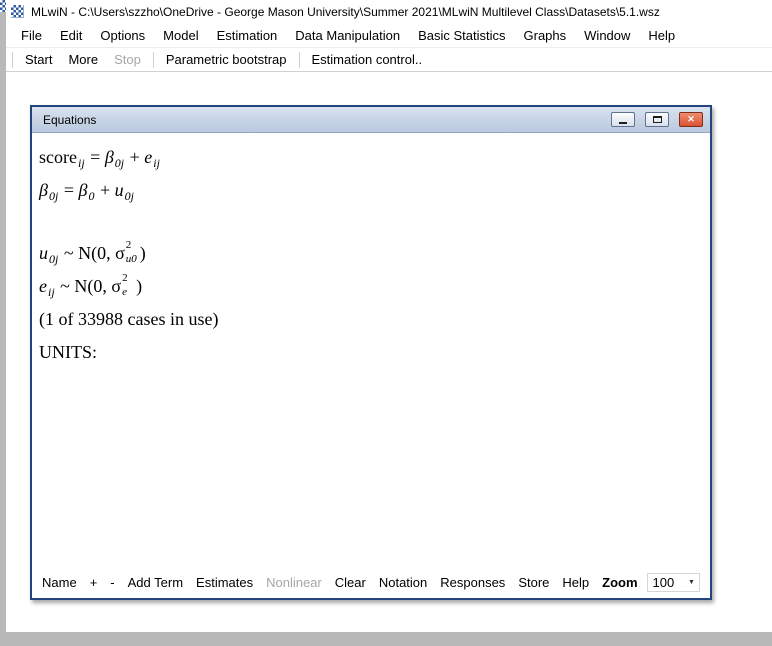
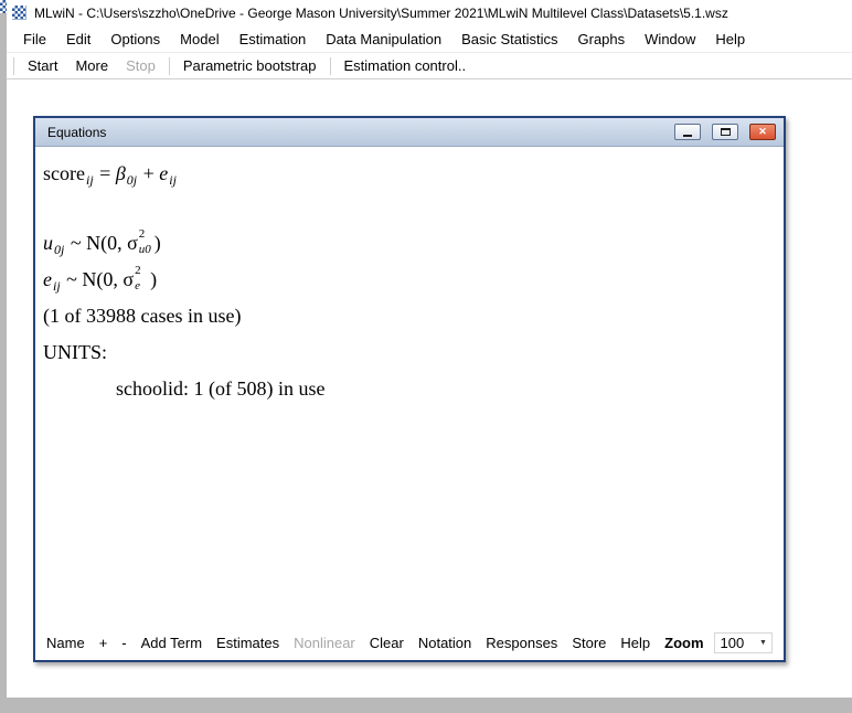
  MLwiN - C:\Users\szzho\OneDrive - George Mason University\Summer 2021\MLwiN Multilevel Class\Datasets\5.1.wsz
  File
  Edit
  Options
  Model
  Estimation
  Data Manipulation
  Basic Statistics
  Graphs
  Window
  Help
  Start
  More
  Stop
  Parametric bootstrap
  Estimation control..
  Equations
  ✕
  scoreij = β0j + eij
- β0j = β0 + u0j
  u0j ~ N(0, σ
  2
  u0
  )
  eij ~ N(0, σ
  2
  e
  )
  (1 of 33988 cases in use)
  UNITS:
+ schoolid: 1 (of 508) in use
  Name
  +
  -
  Add Term
  Estimates
  Nonlinear
  Clear
  Notation
  Responses
  Store
  Help
  Zoom
  100
